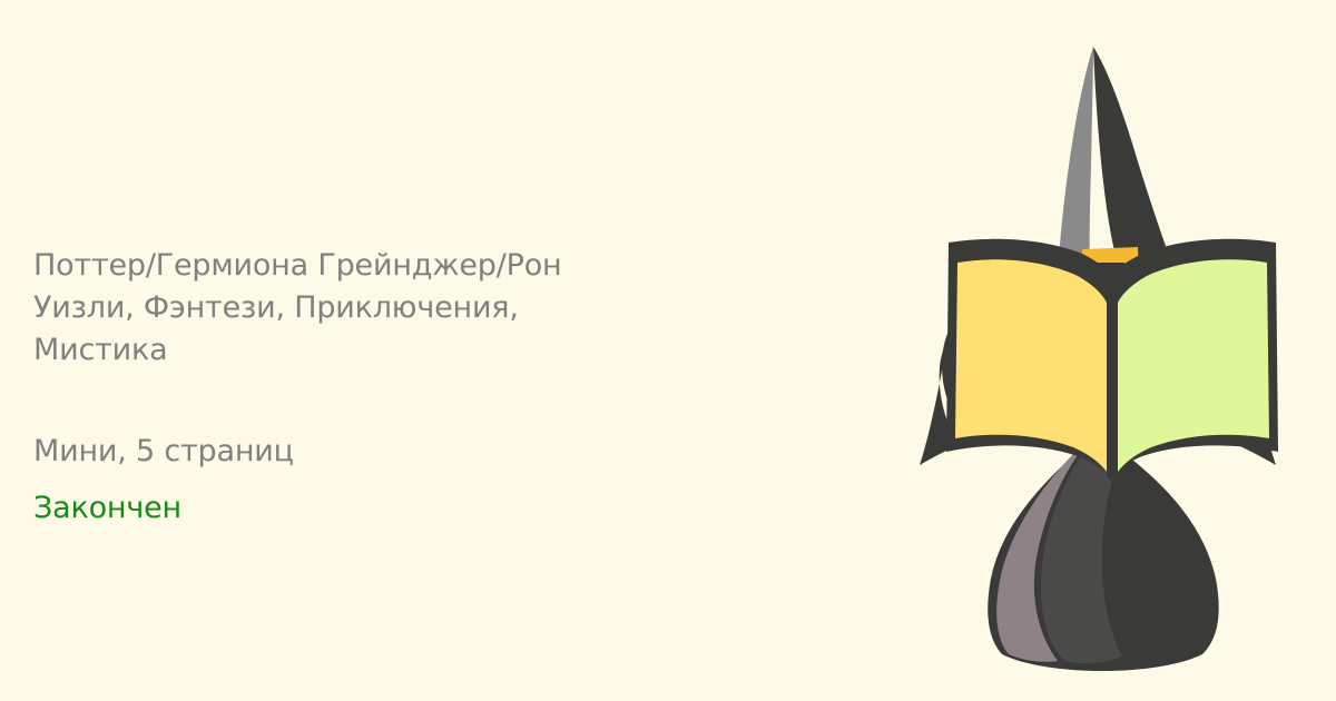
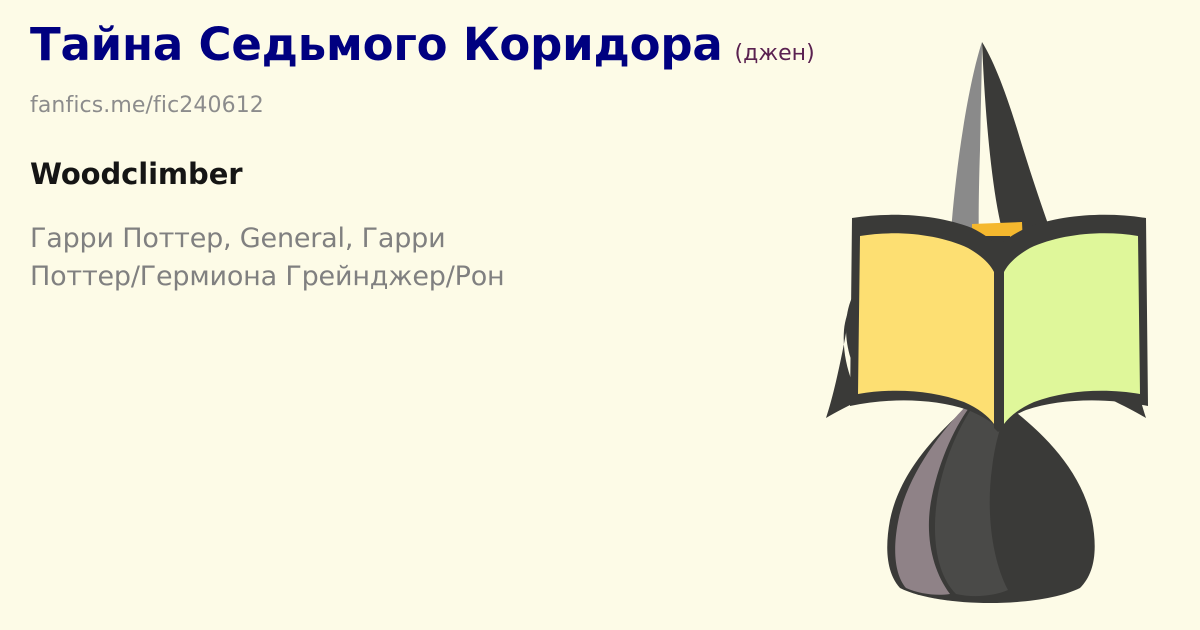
+ Тайна Седьмого Коридора (джен)
+ fanfics.me/fic240612
+ Woodclimber
+ Гарри Поттер, General, Гарри
  Поттер/Гермиона Грейнджер/Рон
- Уизли, Фэнтези, Приключения,
- Мистика
- Мини, 5 страниц
- Закончен
